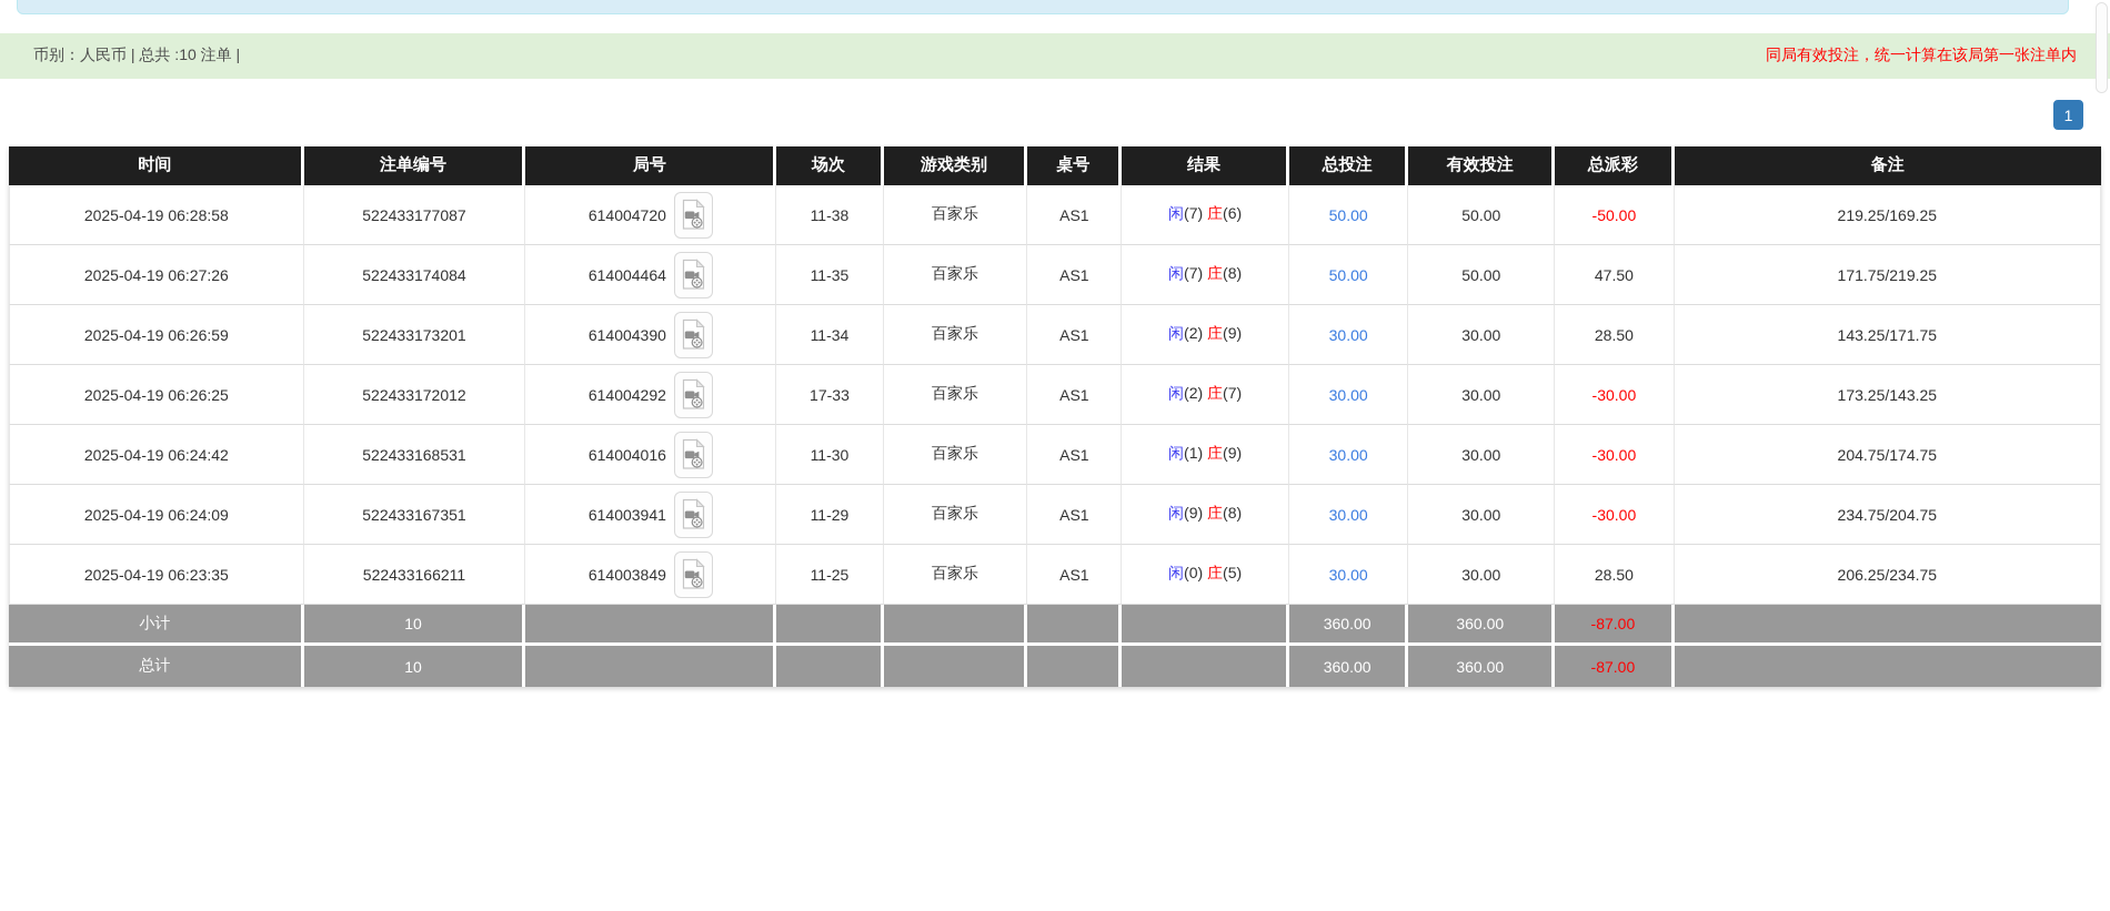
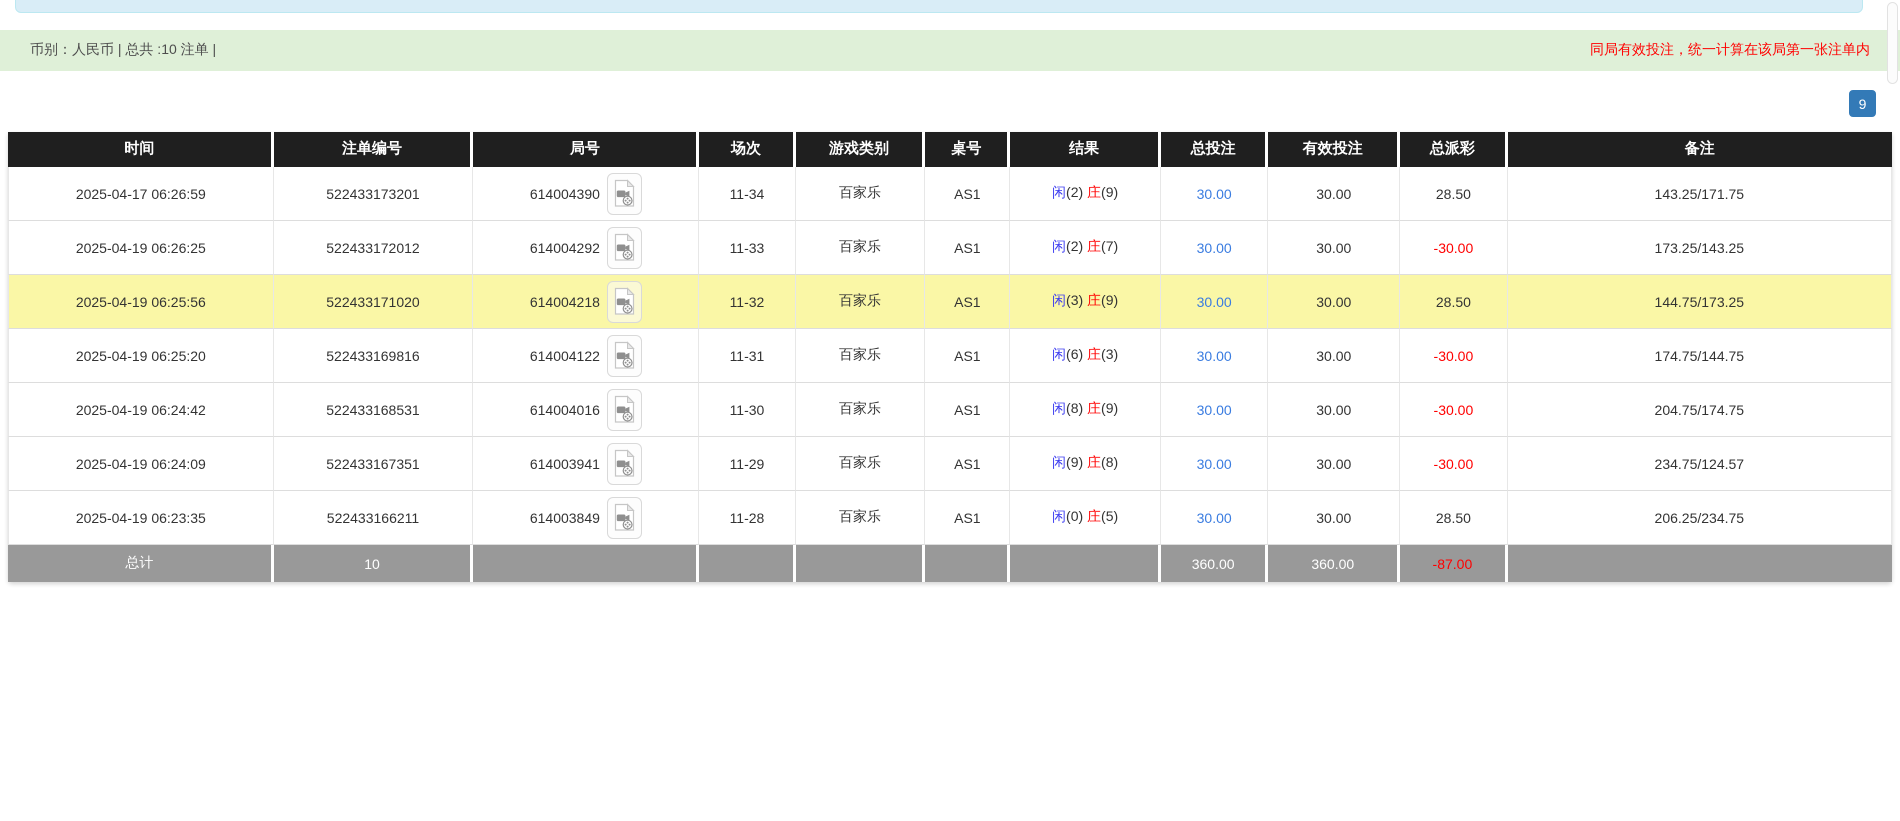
  币别：人民币 | 总共 :10 注单 |
  同局有效投注，统一计算在该局第一张注单内
- 1
+ 9
  时间	注单编号	局号	场次	游戏类别	桌号	结果	总投注	有效投注	总派彩	备注
- 2025-04-19 06:28:58	522433177087	614004720	11-38	百家乐	AS1	闲(7) 庄(6)	50.00	50.00	-50.00	219.25/169.25
- 2025-04-19 06:27:26	522433174084	614004464	11-35	百家乐	AS1	闲(7) 庄(8)	50.00	50.00	47.50	171.75/219.25
- 2025-04-19 06:26:59	522433173201	614004390	11-34	百家乐	AS1	闲(2) 庄(9)	30.00	30.00	28.50	143.25/171.75
+ 2025-04-17 06:26:59	522433173201	614004390	11-34	百家乐	AS1	闲(2) 庄(9)	30.00	30.00	28.50	143.25/171.75
- 2025-04-19 06:26:25	522433172012	614004292	17-33	百家乐	AS1	闲(2) 庄(7)	30.00	30.00	-30.00	173.25/143.25
+ 2025-04-19 06:26:25	522433172012	614004292	11-33	百家乐	AS1	闲(2) 庄(7)	30.00	30.00	-30.00	173.25/143.25
+ 2025-04-19 06:25:56	522433171020	614004218	11-32	百家乐	AS1	闲(3) 庄(9)	30.00	30.00	28.50	144.75/173.25
+ 2025-04-19 06:25:20	522433169816	614004122	11-31	百家乐	AS1	闲(6) 庄(3)	30.00	30.00	-30.00	174.75/144.75
- 2025-04-19 06:24:42	522433168531	614004016	11-30	百家乐	AS1	闲(1) 庄(9)	30.00	30.00	-30.00	204.75/174.75
+ 2025-04-19 06:24:42	522433168531	614004016	11-30	百家乐	AS1	闲(8) 庄(9)	30.00	30.00	-30.00	204.75/174.75
- 2025-04-19 06:24:09	522433167351	614003941	11-29	百家乐	AS1	闲(9) 庄(8)	30.00	30.00	-30.00	234.75/204.75
+ 2025-04-19 06:24:09	522433167351	614003941	11-29	百家乐	AS1	闲(9) 庄(8)	30.00	30.00	-30.00	234.75/124.57
- 2025-04-19 06:23:35	522433166211	614003849	11-25	百家乐	AS1	闲(0) 庄(5)	30.00	30.00	28.50	206.25/234.75
+ 2025-04-19 06:23:35	522433166211	614003849	11-28	百家乐	AS1	闲(0) 庄(5)	30.00	30.00	28.50	206.25/234.75
- 小计	10						360.00	360.00	-87.00
  总计	10						360.00	360.00	-87.00
